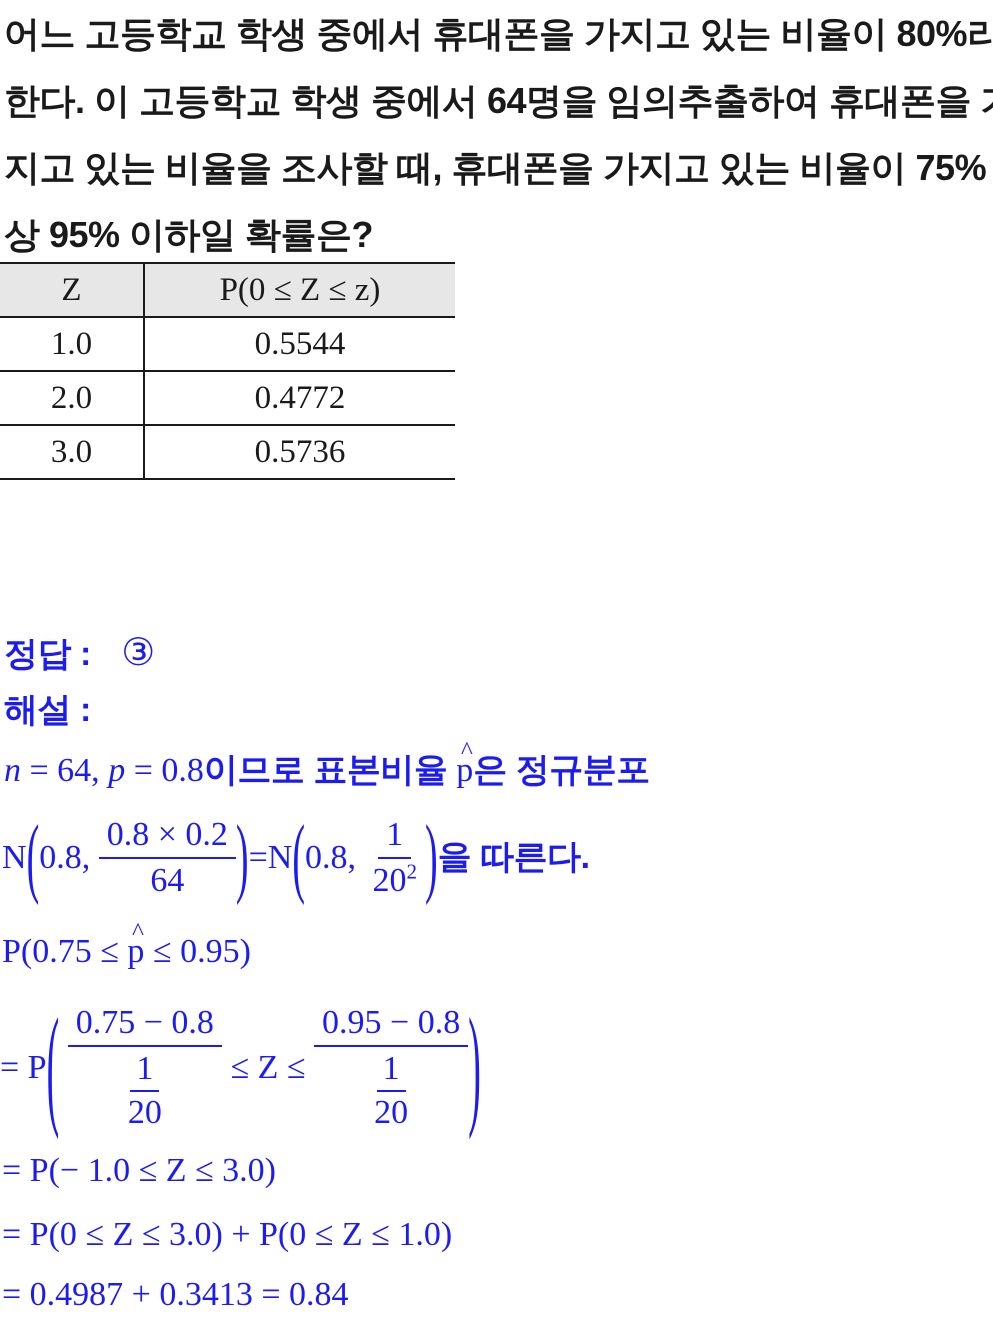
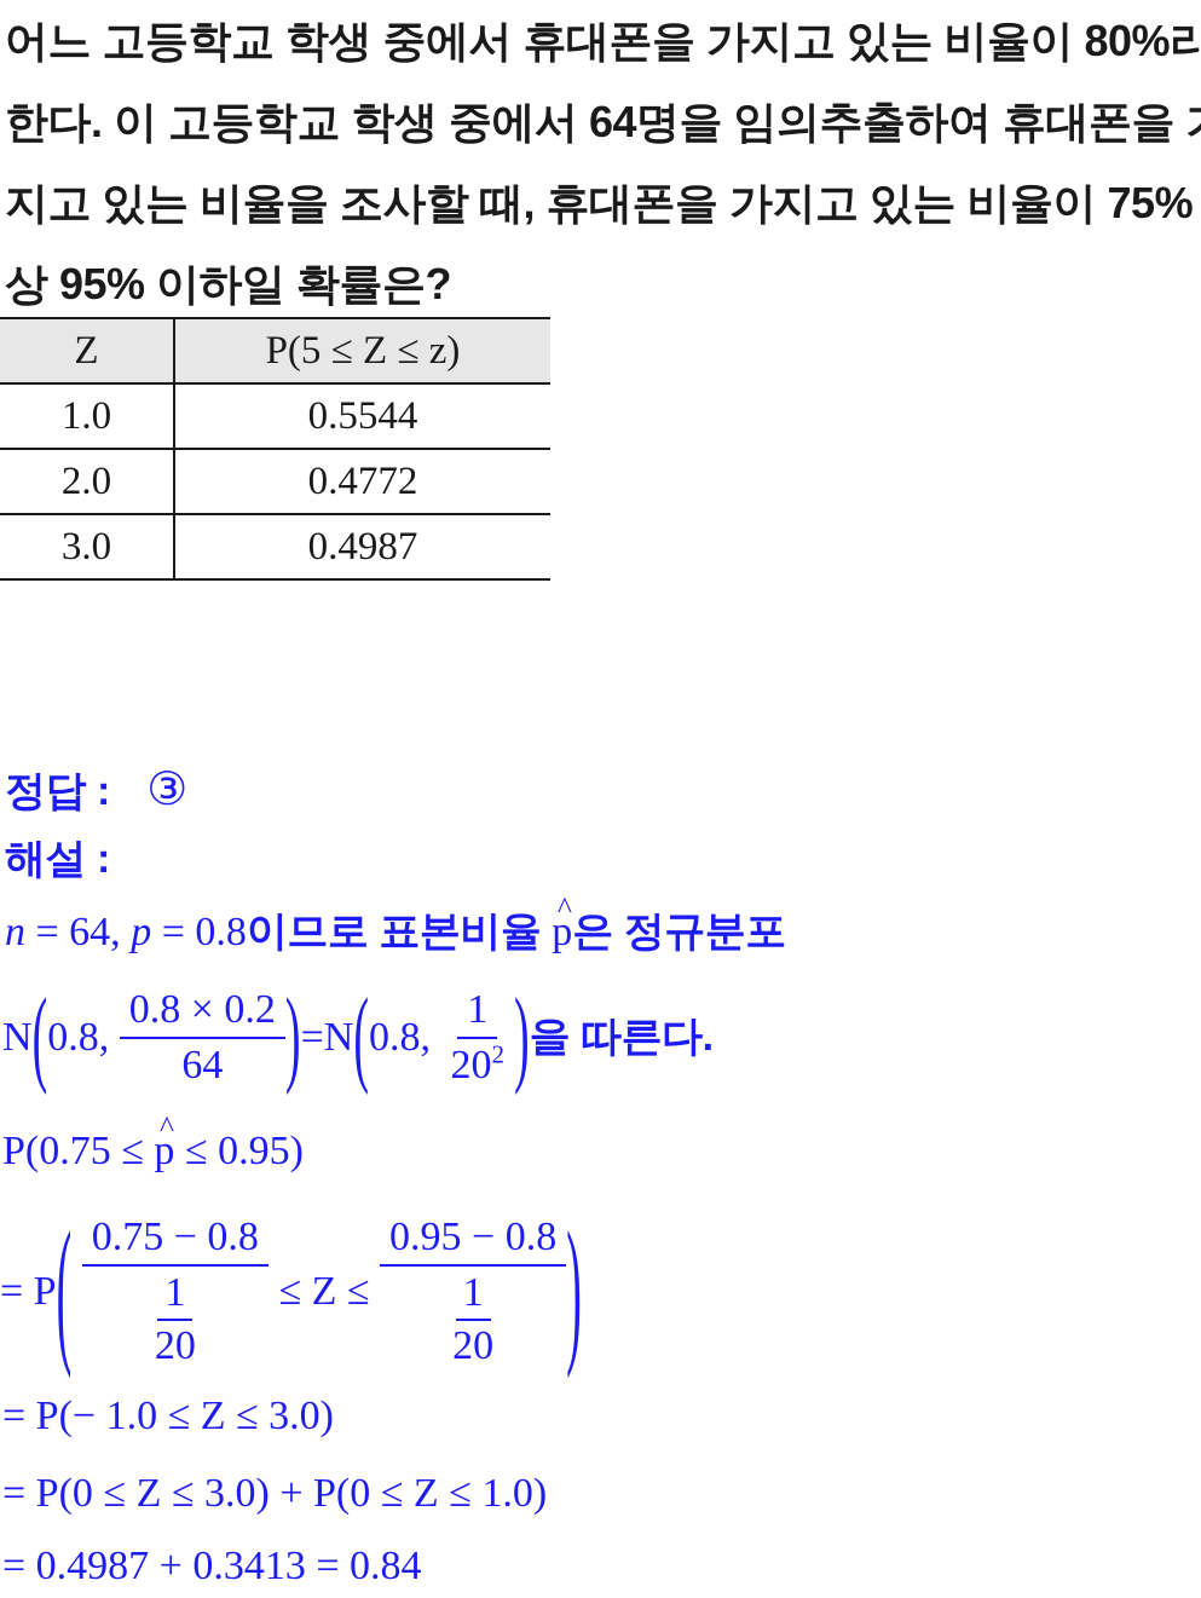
  어느 고등학교 학생 중에서 휴대폰을 가지고 있는 비율이 80%라
  한다. 이 고등학교 학생 중에서 64명을 임의추출하여 휴대폰을
  지고 있는 비율을 조사할 때, 휴대폰을 가지고 있는 비율이 75%
  상 95% 이하일 확률은?
- Z	P(0 ≤ Z ≤ z)
+ Z	P(5 ≤ Z ≤ z)
  1.0	0.5544
  2.0	0.4772
- 3.0	0.5736
+ 3.0	0.4987
  정답 : ③
  해설 :
  n = 64, p = 0.8이므로 표본비율 p
  ^
  은 정규분포
  N
  (
  0.8,
  0.8 × 0.2
  64
  )
  =
  N
  (
  0.8,
  1
  202
  )
  을 따른다.
  P(0.75 ≤ p
  ^
  ≤ 0.95)
  = P
  (
  0.75 − 0.8
  1
  20
  ≤ Z ≤
  0.95 − 0.8
  1
  20
  )
  = P(− 1.0 ≤ Z ≤ 3.0)
  = P(0 ≤ Z ≤ 3.0) + P(0 ≤ Z ≤ 1.0)
  = 0.4987 + 0.3413 = 0.84
